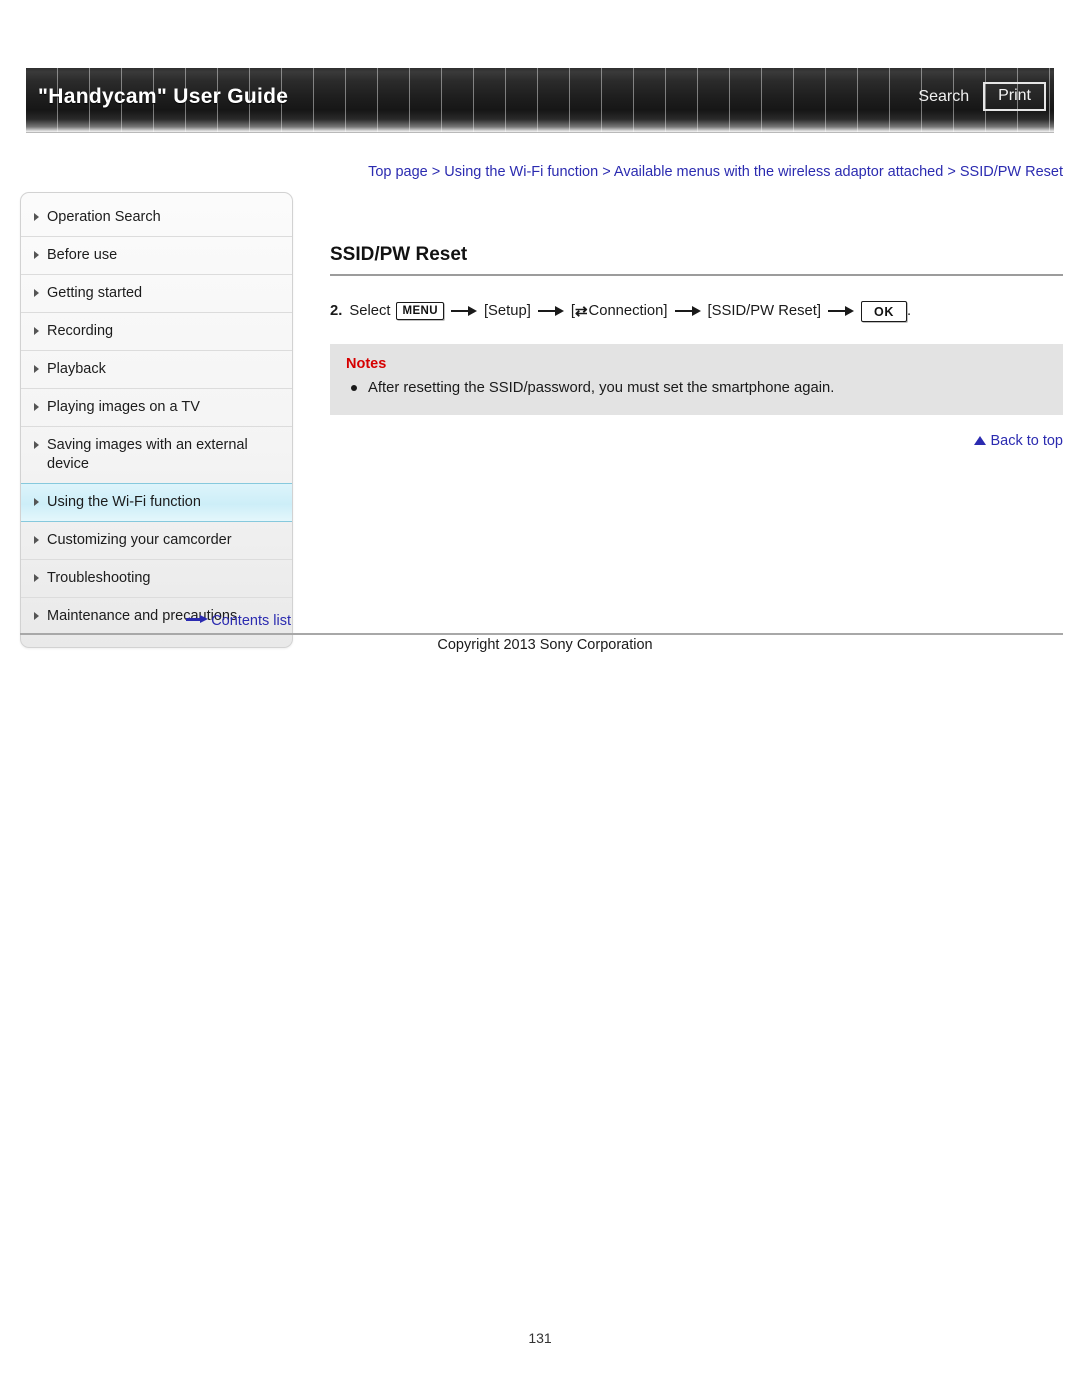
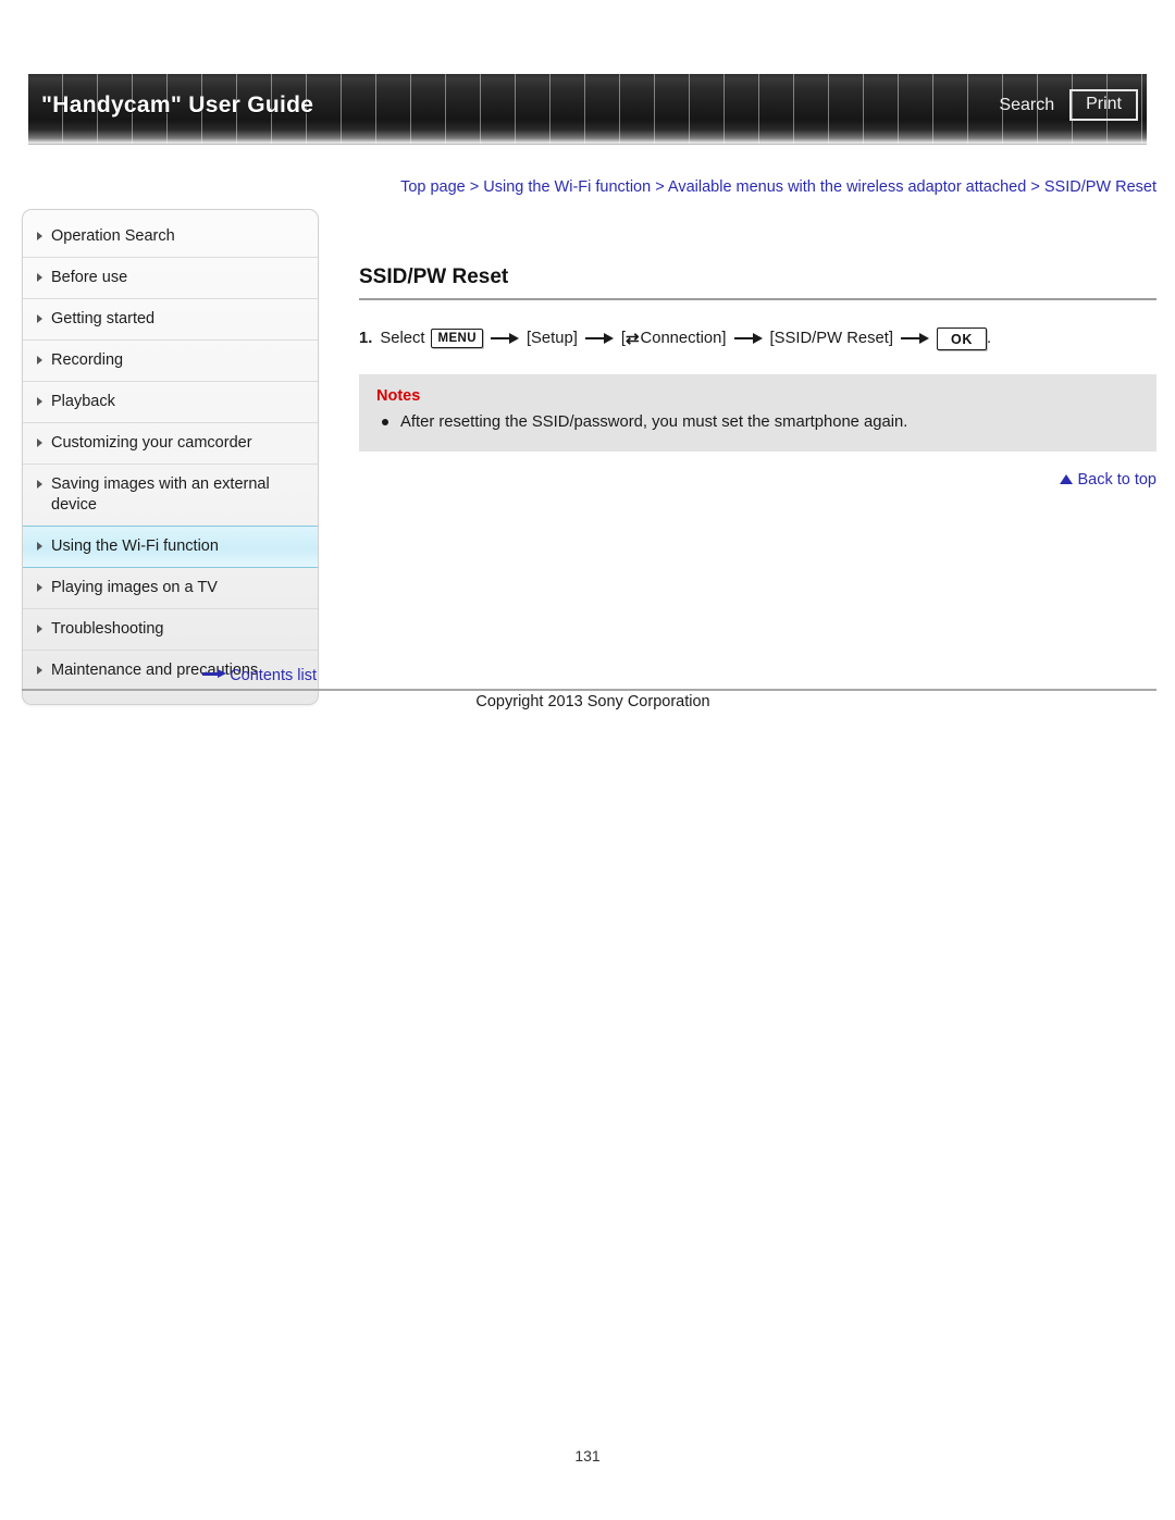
  "Handycam" User Guide
  Search
  Print
  Top page > Using the Wi-Fi function > Available menus with the wireless adaptor attached > SSID/PW Reset
  Operation Search
  Before use
  Getting started
  Recording
  Playback
- Playing images on a TV
+ Customizing your camcorder
  Saving images with an external device
  Using the Wi-Fi function
- Customizing your camcorder
+ Playing images on a TV
  Troubleshooting
  Maintenance and pretions
  Contents list
  SSID/PW Reset
- 2.
+ 1.
  Select
  MENU
  [Setup]
  [
  ⇄
  Connection]
  [SSID/PW Reset]
  OK
  .
  Notes
  After resetting the SSID/password, you must set the smartphone again.
  Back to top
  Copyright 2013 Sony Corporation
  131
